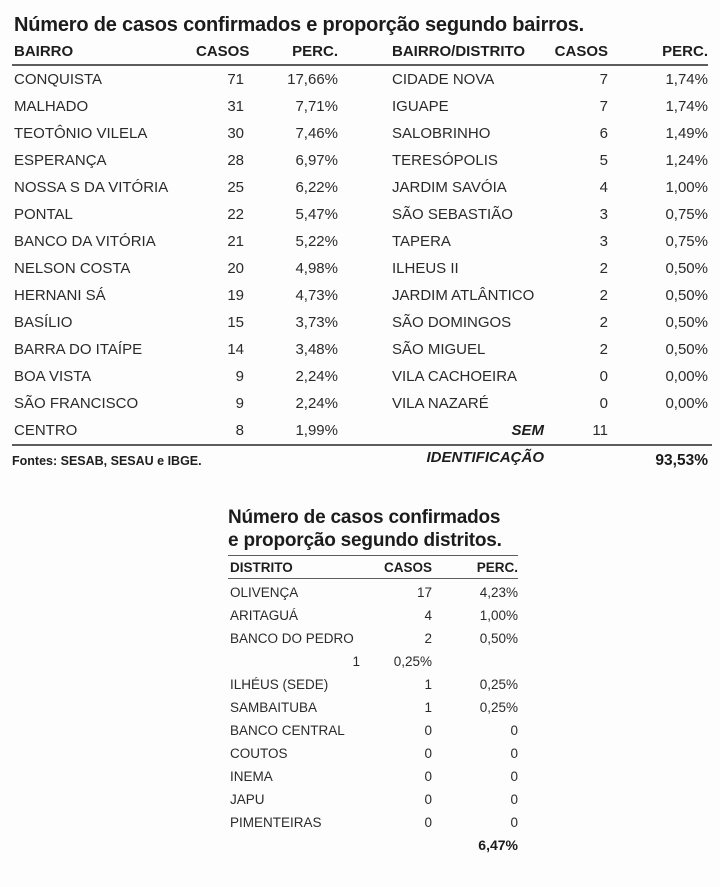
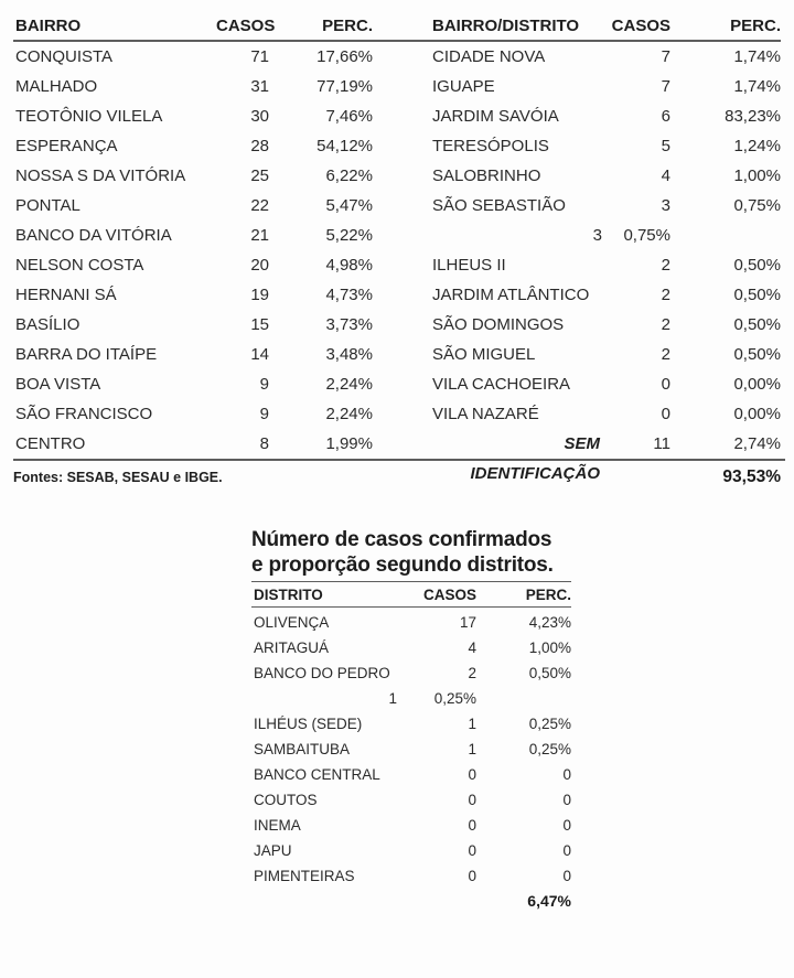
- Número de casos confirmados e proporção segundo bairros.
  BAIRRO
  CASO
  PERC.
  BAIRRO/DISTRITO
  CASOS
  PERC.
  CONQUISTA
  71
  17,66%
  CIDADE NOVA
  7
  1,74%
  MALHADO
  31
- 7,71%
+ 77,19%
  IGUAPE
  7
  1,74%
  TEOTÔNIO VILELA
  30
  7,46%
- SALOBRINHO
+ JARDIM SAVÓIA
  6
- 1,49%
+ 83,23%
  ESPERANÇA
  28
- 6,97%
+ 54,12%
  TERESÓPOLIS
  5
  1,24%
  NOSSA S DA VITÓRIA
  25
  6,22%
- JARDIM SAVÓIA
+ SALOBRINHO
  4
  1,00%
  PONTAL
  22
  5,47%
  SÃO SEBASTIÃO
  3
  0,75%
  BANCO DA VITÓRIA
  21
  5,22%
- TAPERA
  3
  0,75%
  NELSON COSTA
  20
  4,98%
  ILHEUS II
  2
  0,50%
  HERNANI SÁ
  19
  4,73%
  JARDIM ATLÂNTICO
  2
  0,50%
  BASÍLIO
  15
  3,73%
  SÃO DOMINGOS
  2
  0,50%
  BARRA DO ITAÍPE
  14
  3,48%
  SÃO MIGUEL
  2
  0,50%
  BOA VISTA
  9
  2,24%
  VILA CACHOEIRA
  0
  0,00%
  SÃO FRANCISCO
  9
  2,24%
  VILA NAZARÉ
  0
  0,00%
  CENTRO
  8
  1,99%
  SEM IDENTIFICAÇÃO
  11
+ 2,74%
  Fontes: SESAB, SESAU e IBGE.
  93,53%
  Número de casos confirmados
  e proporção segundo distritos.
  DISTRITO
  CASOS
  PERC.
  OLIVENÇA
  17
  4,23%
  ARITAGUÁ
  4
  1,00%
  BANCO DO PEDRO
  2
  0,50%
  1
  0,25%
  ILHÉUS (SEDE)
  1
  0,25%
  SAMBAITUBA
  1
  0,25%
  BANCO CENTRAL
  0
  0
  COUTOS
  0
  0
  INEMA
  0
  0
  JAPU
  0
  0
  PIMENTEIRAS
  0
  0
  6,47%
